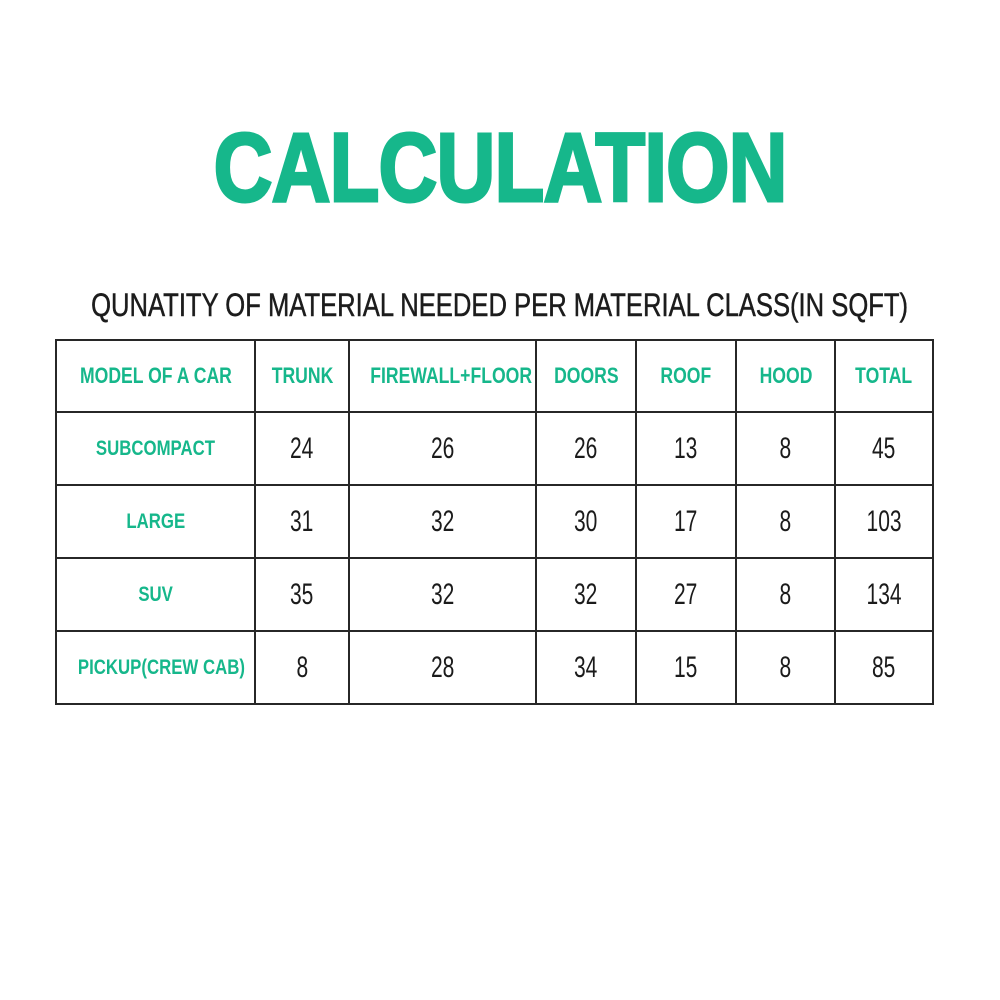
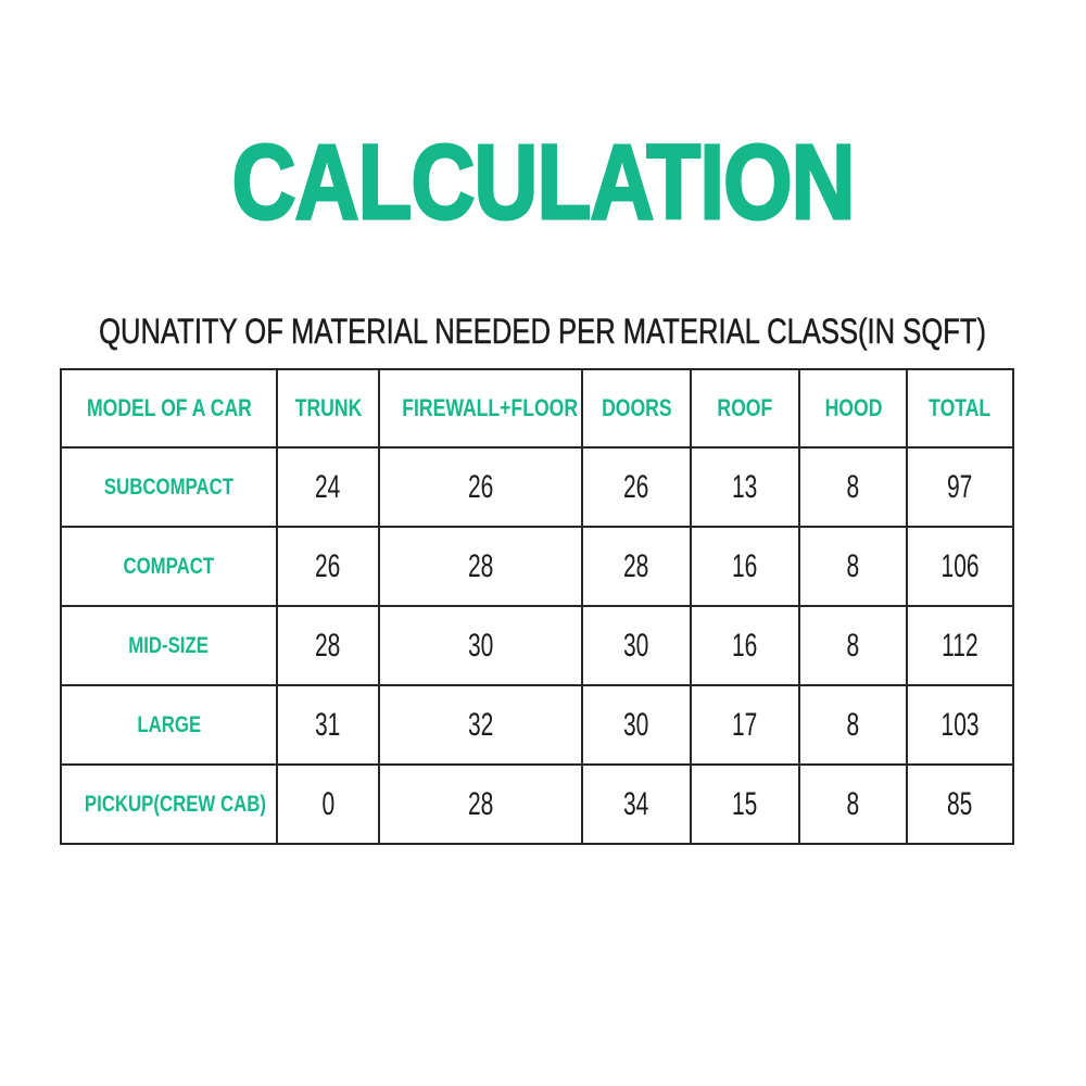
  CALCULATION
  QUNATITY OF MATERIAL NEEDED PER MATERIAL CLASS(IN SQFT)
  MODEL OF A CAR	TRUNK	FIREWALL+FLOOR	DOORS	ROOF	HOOD	TOTAL
- SUBCOMPACT	24	26	26	13	8	45
+ SUBCOMPACT	24	26	26	13	8	97
+ COMPACT	26	28	28	16	8	106
+ MID-SIZE	28	30	30	16	8	112
  LARGE	31	32	30	17	8	103
- SUV	35	32	32	27	8	134
- PICKUP(CREW CAB)	8	28	34	15	8	85
+ PICKUP(CREW CAB)	0	28	34	15	8	85
